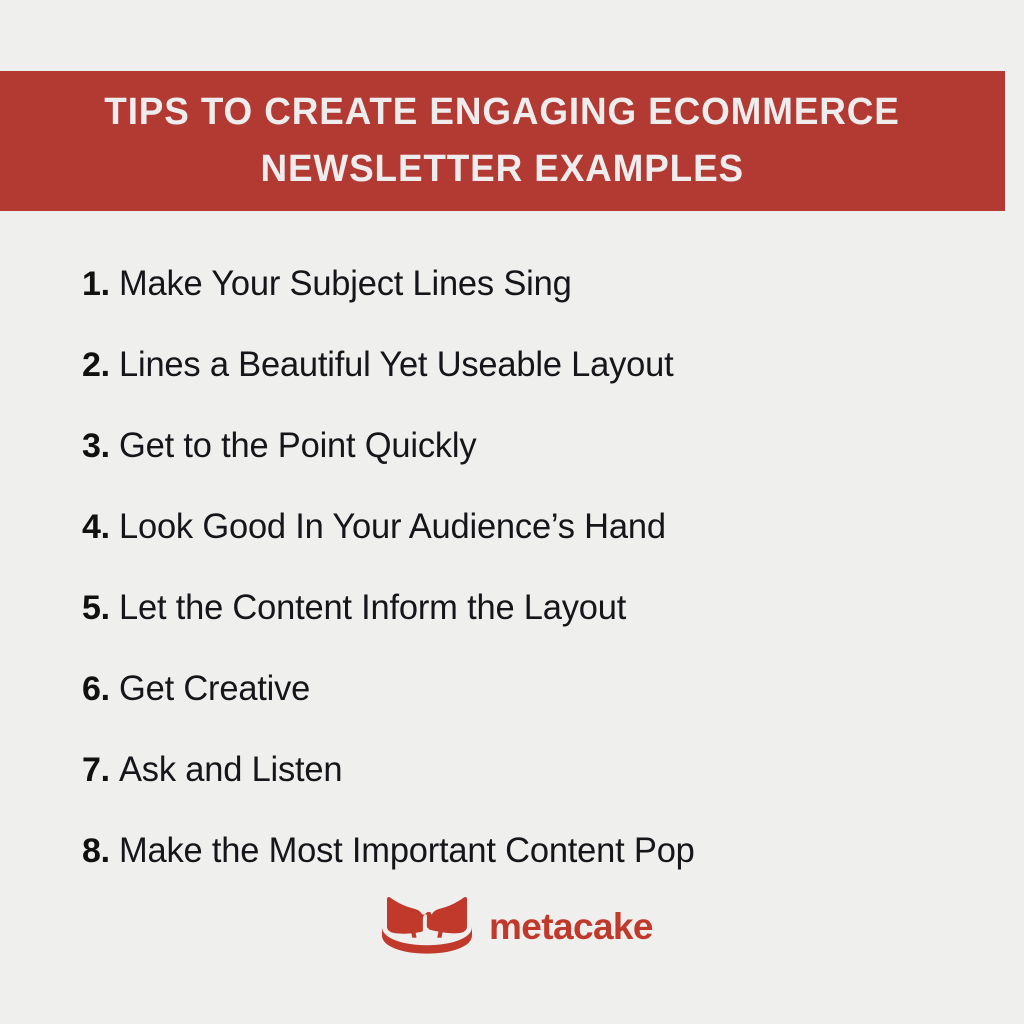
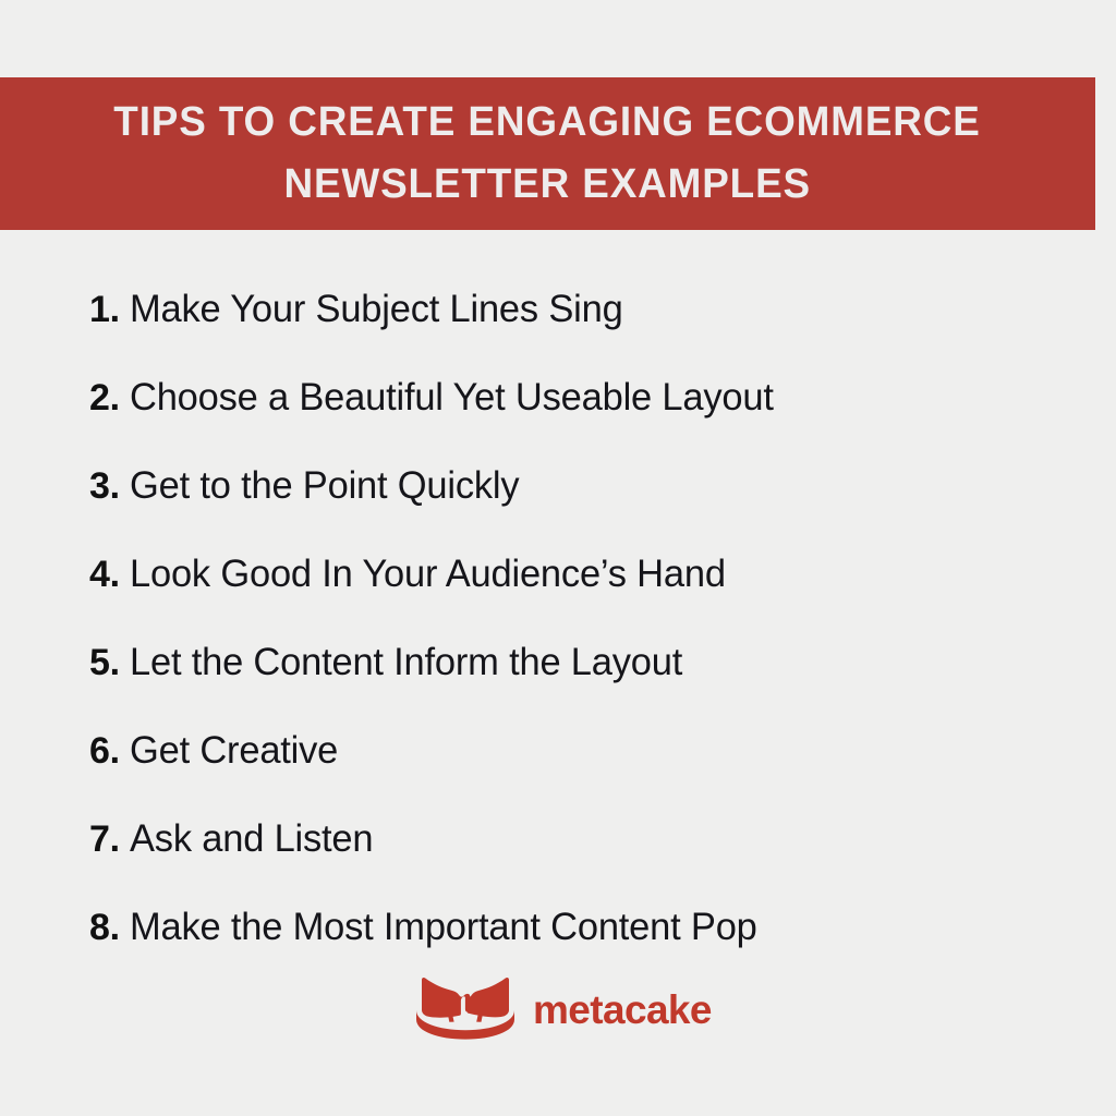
  TIPS TO CREATE ENGAGING ECOMMERCE
  NEWSLETTER EXAMPLES
  1.
  Make Your Subject Lines Sing
  2.
- Lines a Beautiful Yet Useable Layout
+ Choose a Beautiful Yet Useable Layout
  3.
  Get to the Point Quickly
  4.
  Look Good In Your Audience’s Hand
  5.
  Let the Content Inform the Layout
  6.
  Get Creative
  7.
  Ask and Listen
  8.
  Make the Most Important Content Pop
  metacake
